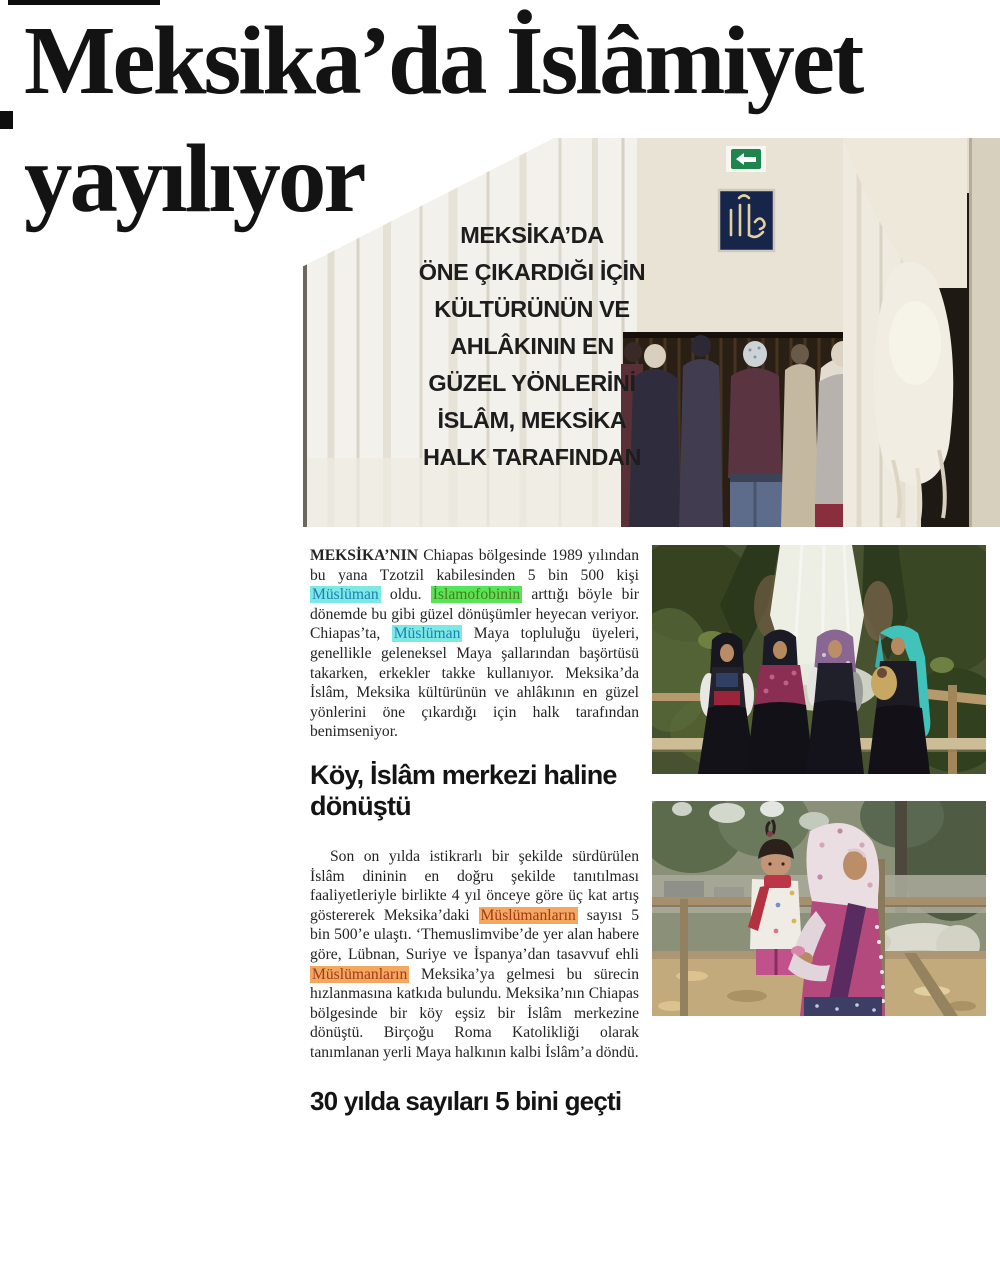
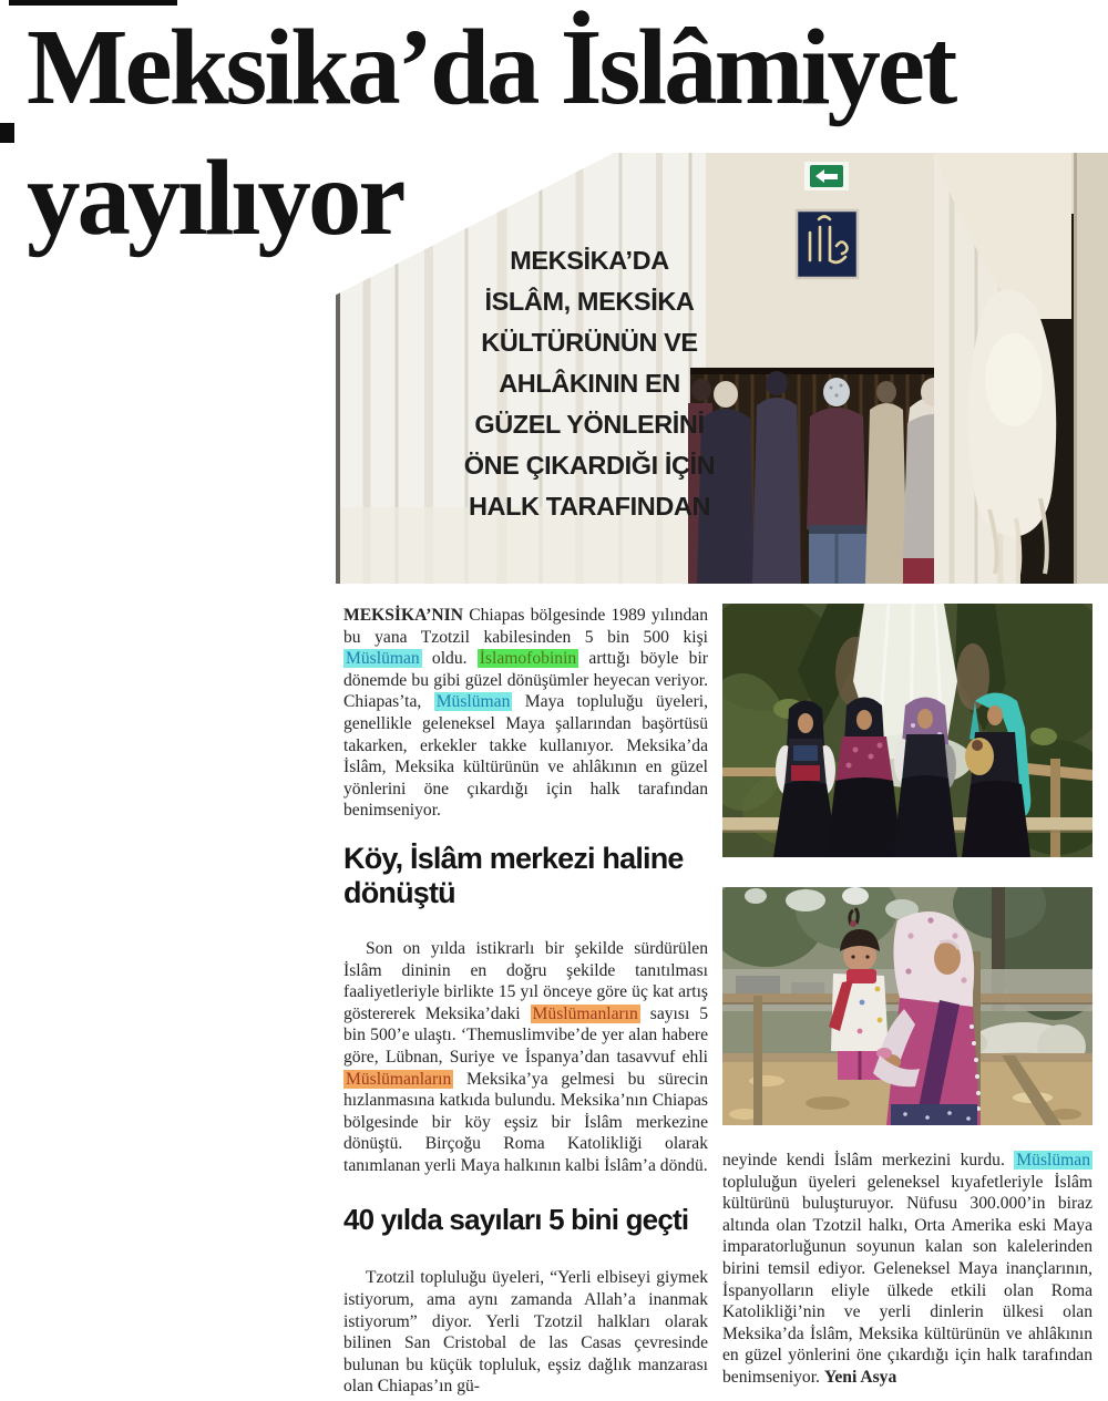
  Meksika’da İslâmiyet
  yayılıyor
  MEKSİKA’DA
- ÖNE ÇIKARDIĞI İÇİN
+ İSLÂM, MEKSİKA
  KÜLTÜRÜNÜN VE
  AHLÂKININ EN
  GÜZEL YÖNLERİNİ
- İSLÂM, MEKSİKA
+ ÖNE ÇIKARDIĞI İÇİN
  HALK TARAFINDAN
  MEKSİKA’NIN Chiapas bölgesinde 1989 yılından bu yana Tzotzil kabilesinden 5 bin 500 kişi Müslüman oldu. İslamofobinin arttığı böyle bir dönemde bu gibi güzel dönüşümler heyecan veriyor. Chiapas’ta, Müslüman Maya topluluğu üyeleri, genellikle geleneksel Maya şallarından başörtüsü takarken, erkekler takke kullanıyor. Meksika’da İslâm, Meksika kültürünün ve ahlâkının en güzel yönlerini öne çıkardığı için halk tarafından benimseniyor.
  Köy, İslâm merkezi haline dönüştü
- Son on yılda istikrarlı bir şekilde sürdürülen İslâm dininin en doğru şekilde tanıtılması faaliyetleriyle birlikte 4 yıl önceye göre üç kat artış göstererek Meksika’daki Müslümanların sayısı 5 bin 500’e ulaştı. ‘Themuslimvibe’de yer alan habere göre, Lübnan, Suriye ve İspanya’dan tasavvuf ehli Müslümanların Meksika’ya gelmesi bu sürecin hızlanmasına katkıda bulundu. Meksika’nın Chiapas bölgesinde bir köy eşsiz bir İslâm merkezine dönüştü. Birçoğu Roma Katolikliği olarak tanımlanan yerli Maya halkının kalbi İslâm’a döndü.
+ Son on yılda istikrarlı bir şekilde sürdürülen İslâm dininin en doğru şekilde tanıtılması faaliyetleriyle birlikte 15 yıl önceye göre üç kat artış göstererek Meksika’daki Müslümanların sayısı 5 bin 500’e ulaştı. ‘Themuslimvibe’de yer alan habere göre, Lübnan, Suriye ve İspanya’dan tasavvuf ehli Müslümanların Meksika’ya gelmesi bu sürecin hızlanmasına katkıda bulundu. Meksika’nın Chiapas bölgesinde bir köy eşsiz bir İslâm merkezine dönüştü. Birçoğu Roma Katolikliği olarak tanımlanan yerli Maya halkının kalbi İslâm’a döndü.
- 30 yılda sayıları 5 bini geçti
+ 40 yılda sayıları 5 bini geçti
+ Tzotzil topluluğu üyeleri, “Yerli elbiseyi giymek istiyorum, ama aynı zamanda Allah’a inanmak istiyorum” diyor. Yerli Tzotzil halkları olarak bilinen San Cristobal de las Casas çevresinde bulunan bu küçük topluluk, eşsiz dağlık manzarası olan Chiapas’ın gü-
+ neyinde kendi İslâm merkezini kurdu. Müslüman topluluğun üyeleri geleneksel kıyafetleriyle İslâm kültürünü buluşturuyor. Nüfusu 300.000’in biraz altında olan Tzotzil halkı, Orta Amerika eski Maya imparatorluğunun soyunun kalan son kalelerinden birini temsil ediyor. Geleneksel Maya inançlarının, İspanyolların eliyle ülkede etkili olan Roma Katolikliği’nin ve yerli dinlerin ülkesi olan Meksika’da İslâm, Meksika kültürünün ve ahlâkının en güzel yönlerini öne çıkardığı için halk tarafından benimseniyor. Yeni Asya
